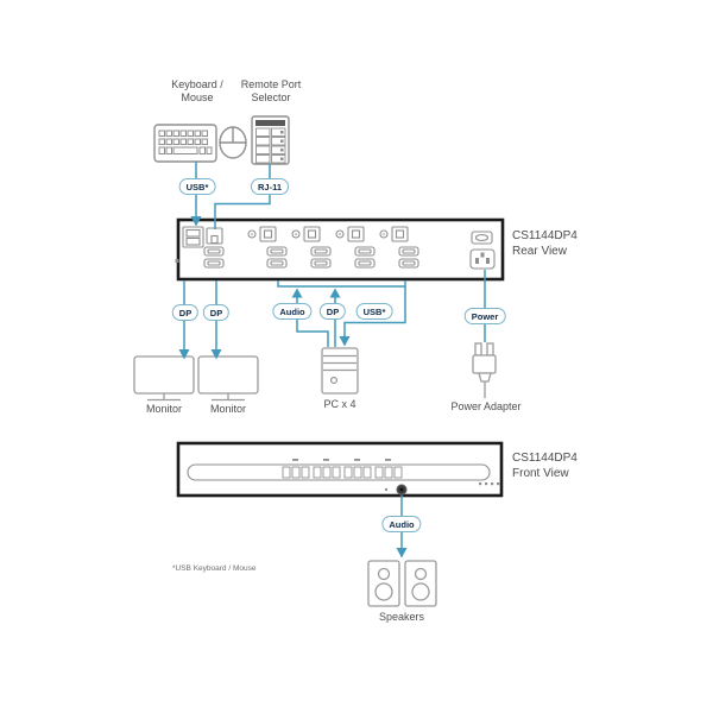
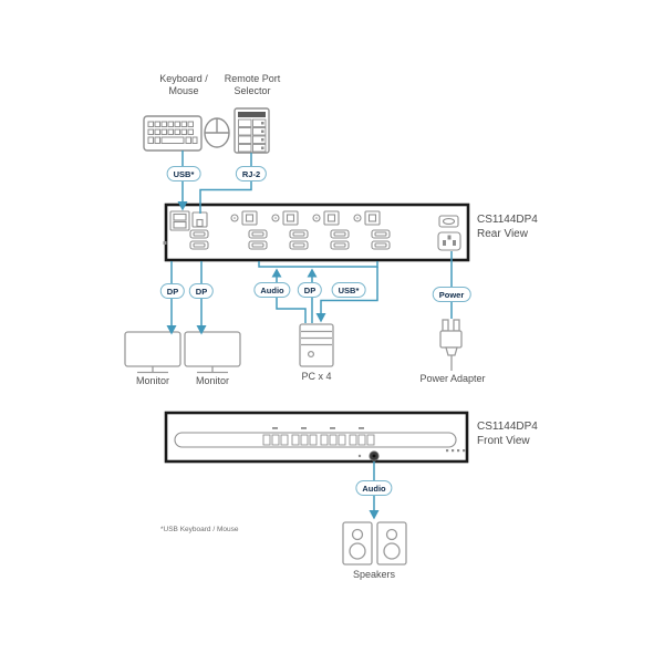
  Keyboard /
  Mouse
  Remote Port
  Selector
  CS1144DP4
  Rear View
  Monitor
  Monitor
  PC x 4
  Power Adapter
  CS1144DP4
  Front View
  Speakers
  USB*
- RJ-11
+ RJ-2
  DP
  DP
  Audio
  DP
  USB*
  Power
  Audio
